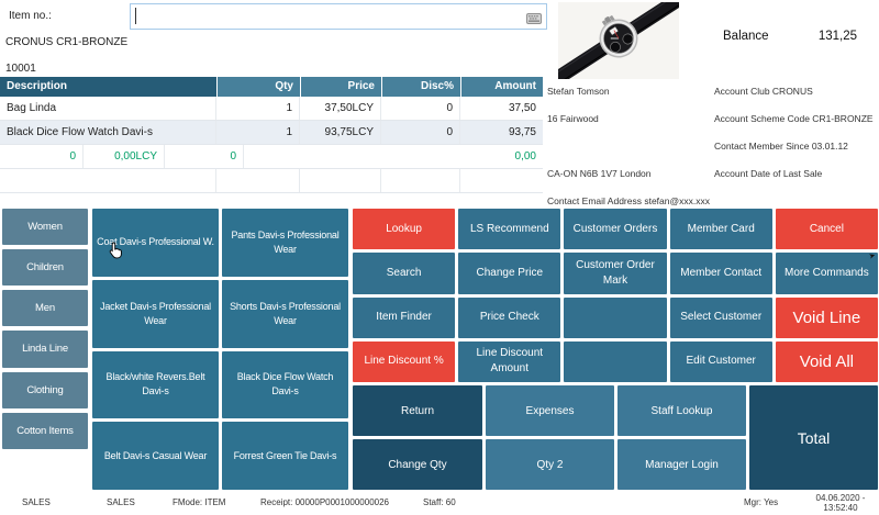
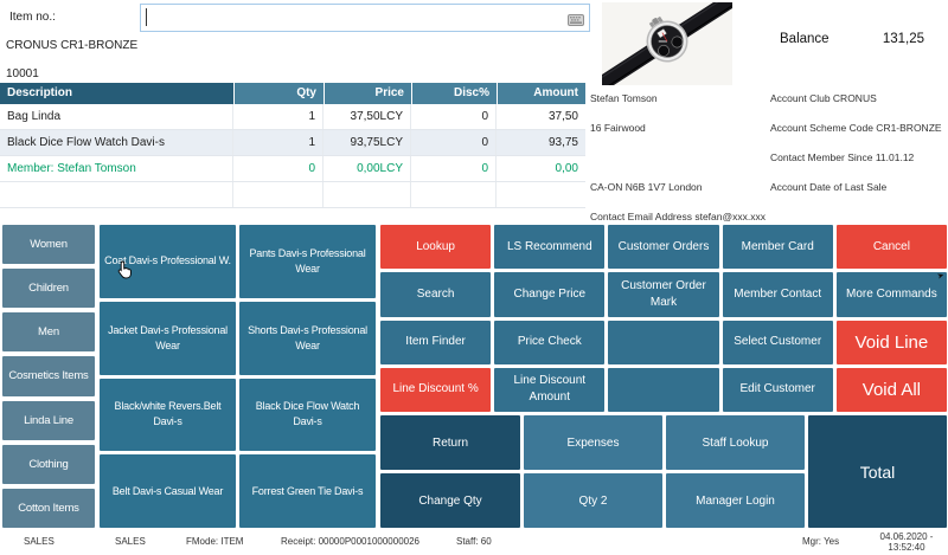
  Item no.:
  CRONUS CR1-BRONZE
  10001
  Description
  Qty
  Price
  Disc%
  Amount
  Bag Linda
  1
  37,50LCY
  0
  37,50
  Black Dice Flow Watch Davi-s
  1
  93,75LCY
  0
  93,75
+ Member: Stefan Tomson
  0
  0,00LCY
  0
  0,00
  Balance
  131,25
  Stefan Tomson
  16 Fairwood
  CA-ON N6B 1V7 London
  Contact Email Address stefan@xxx.xxx
  Account Club CRONUS
  Account Scheme Code CR1-BRONZE
- Contact Member Since 03.01.12
+ Contact Member Since 11.01.12
  Account Date of Last Sale
  Women
  Children
  Men
+ Cosmetics Items
  Linda Line
  Clothing
  Cotton Items
  Coat Davi-s Professional W.
  Pants Davi-s Professional Wear
  Jacket Davi-s Professional Wear
  Shorts Davi-s Professional Wear
  Black/white Revers.Belt Davi-s
  Black Dice Flow Watch Davi-s
  Belt Davi-s Casual Wear
  Forrest Green Tie Davi-s
  Lookup
  LS Recommend
  Customer Orders
  Member Card
  Cancel
  Search
  Change Price
  Customer Order Mark
  Member Contact
  More Commands
  Item Finder
  Price Check
  Select Customer
  Void Line
  Line Discount %
  Line Discount Amount
  Edit Customer
  Void All
  Return
  Expenses
  Staff Lookup
  Total
  Change Qty
  Qty 2
  Manager Login
  SALES
  SALES
  FMode: ITEM
  Receipt: 00000P0001000000026
  Staff: 60
  Mgr: Yes
  04.06.2020 -
  13:52:40
